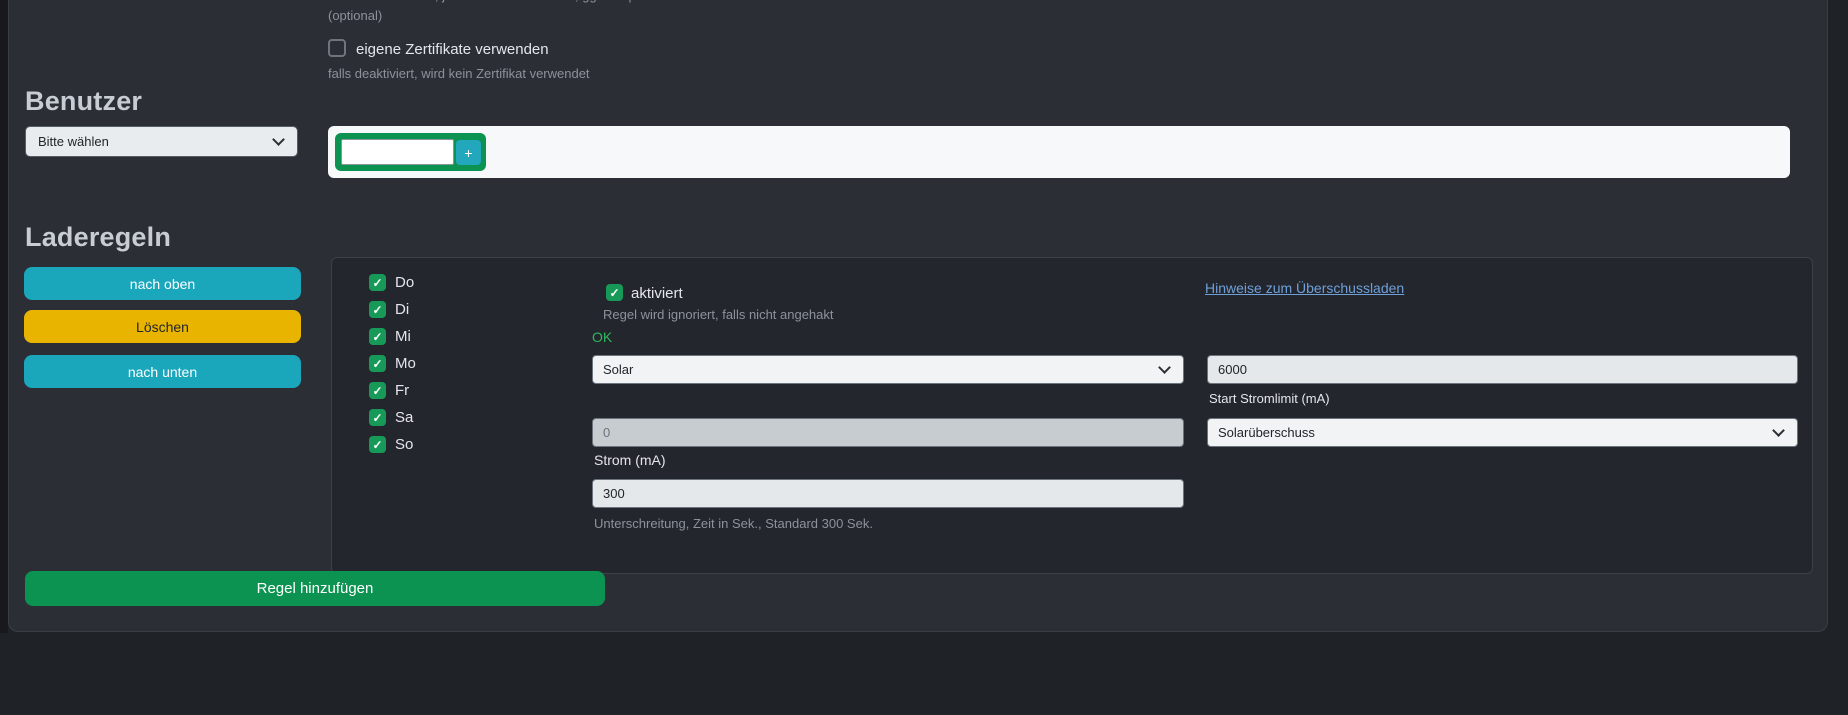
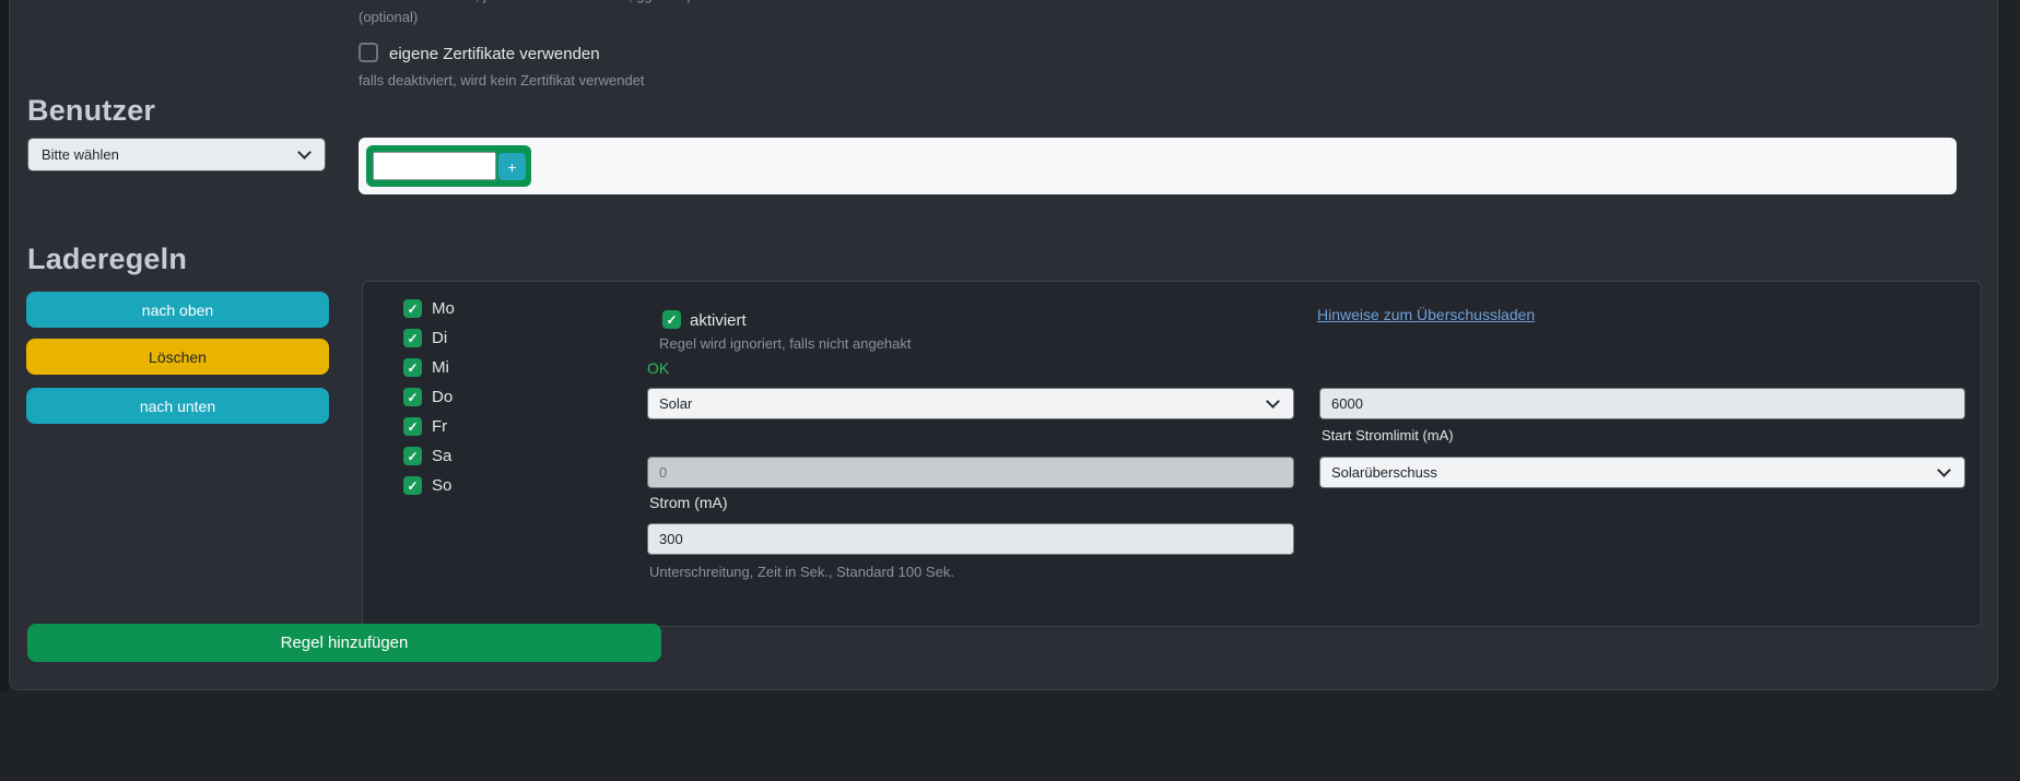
  (optional)
  eigene Zertifikate verwenden
  falls deaktiviert, wird kein Zertifikat verwendet
  Benutzer
  Bitte wählen
  +
  Laderegeln
  nach oben
  Löschen
  nach unten
  ✓
- Do
+ Mo
  ✓
  Di
  ✓
  Mi
  ✓
- Mo
+ Do
  ✓
  Fr
  ✓
  Sa
  ✓
  So
  ✓
  aktiviert
  Regel wird ignoriert, falls nicht angehakt
  OK
  Hinweise zum Überschussladen
  Solar
  6000
  Start Stromlimit (mA)
  0
  Strom (mA)
  Solarüberschuss
  300
- Unterschreitung, Zeit in Sek., Standard 300 Sek.
+ Unterschreitung, Zeit in Sek., Standard 100 Sek.
  Regel hinzufügen
